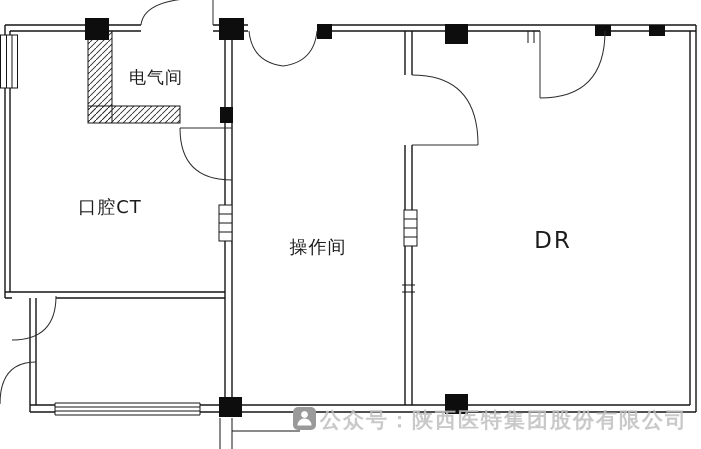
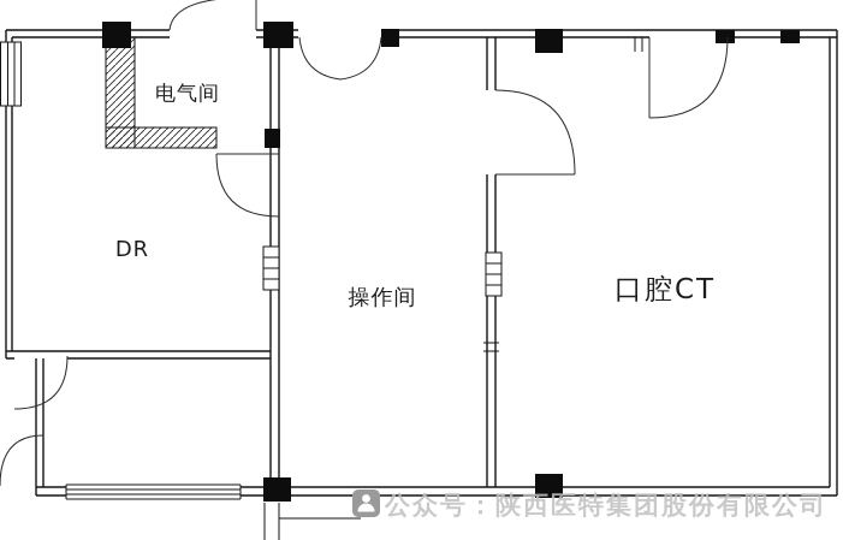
  电气间
- 口腔CT
+ DR
  操作间
- DR
+ 口腔CT
  公众号：陕西
  医特集团股份有限公司
